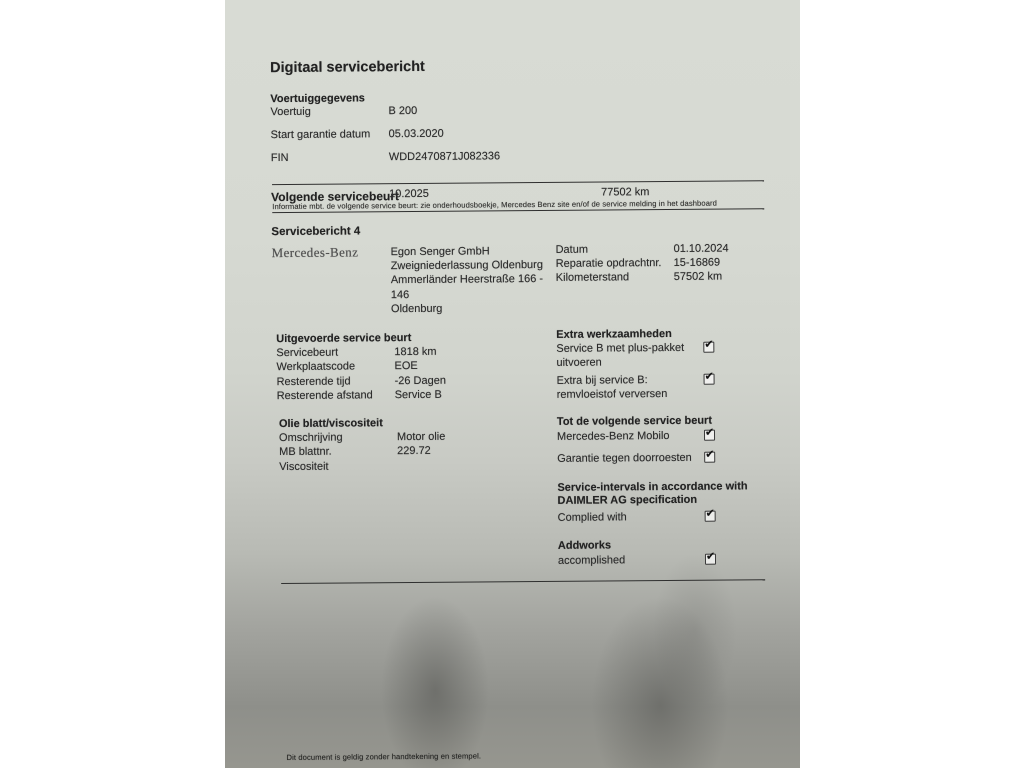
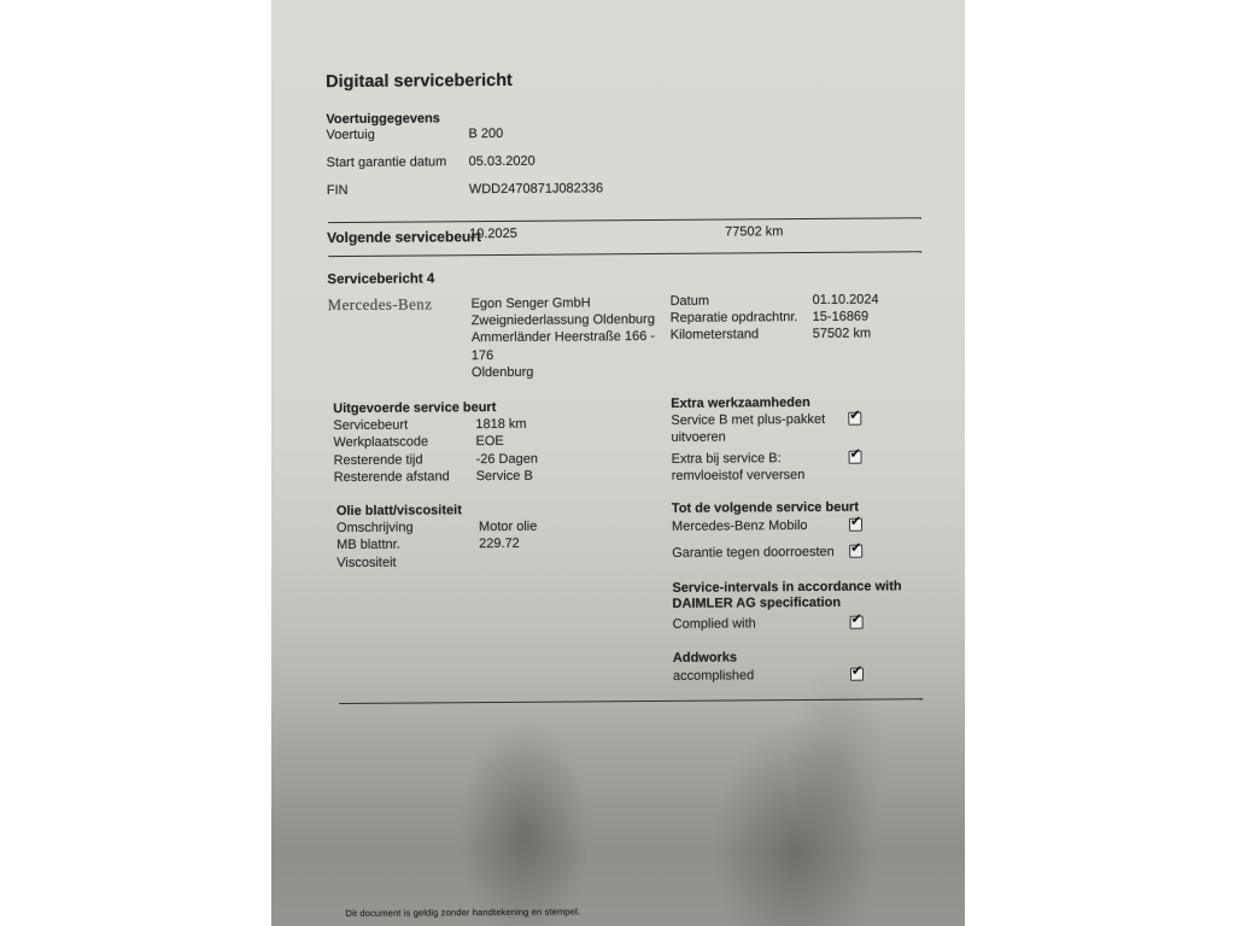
  Digitaal servicebericht
  Voertuiggegevens
  Voertuig
  B 200
  Start garantie datum
  05.03.2020
  FIN
  WDD2470871J082336
  Volgende servicebeurt
  10.2025
  77502 km
- Informatie mbt. de volgende service beurt: zie onderhoudsboekje, Mercedes Benz site en/of de service melding in het dashboard
  Servicebericht 4
  Mercedes-Benz
  Egon Senger GmbH
  Zweigniederlassung Oldenburg
  Ammerländer Heerstraße 166 -
- 146
+ 176
  Oldenburg
  Datum
  01.10.2024
  Reparatie opdrachtnr.
  15-16869
  Kilometerstand
  57502 km
  Uitgevoerde service beurt
  Servicebeurt
  1818 km
  Werkplaatscode
  EOE
  Resterende tijd
  -26 Dagen
  Resterende afstand
  Service B
  Olie blatt/viscositeit
  Omschrijving
  Motor olie
  MB blattnr.
  229.72
  Viscositeit
  Extra werkzaamheden
  Service B met plus-pakket uitvoeren
  ✔
  Extra bij service B: remvloeistof verversen
  ✔
  Tot de volgende service beurt
  Mercedes-Benz Mobilo
  ✔
  Garantie tegen doorroesten
  ✔
  Service-intervals in accordance with
  DAIMLER AG specification
  Complied with
  ✔
  Addworks
  accomplished
  ✔
  Dit document is geldig zonder handtekening en stempel.
